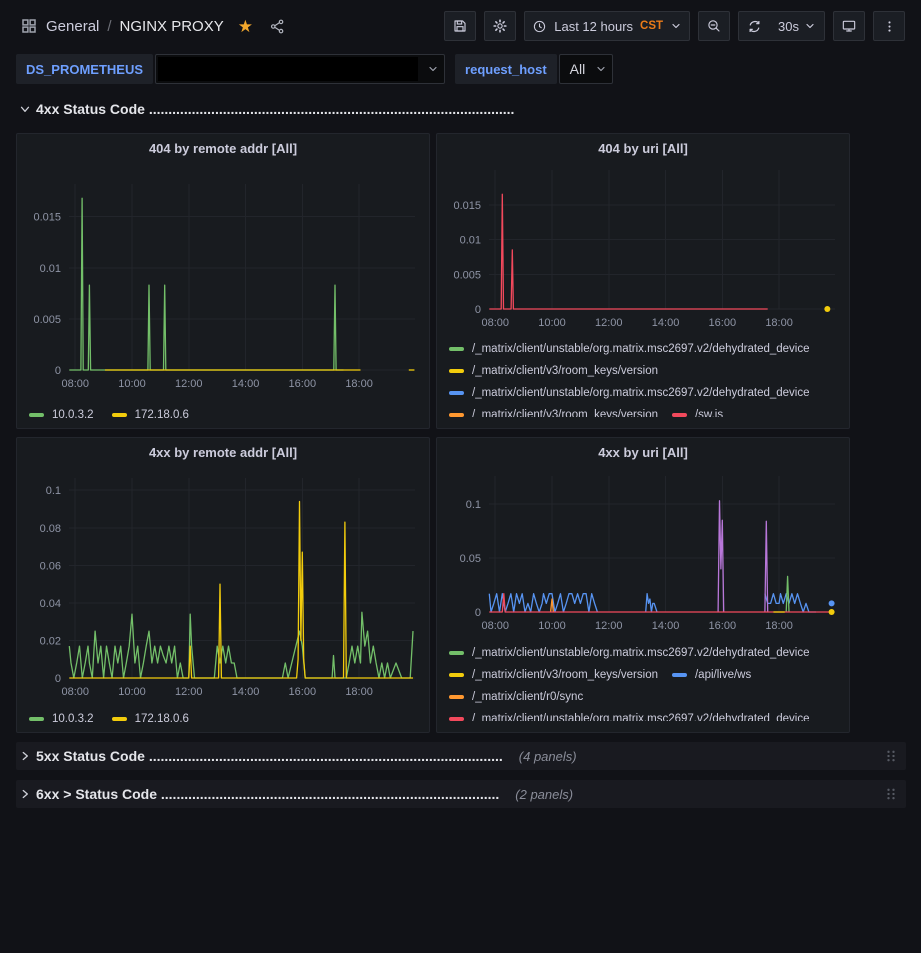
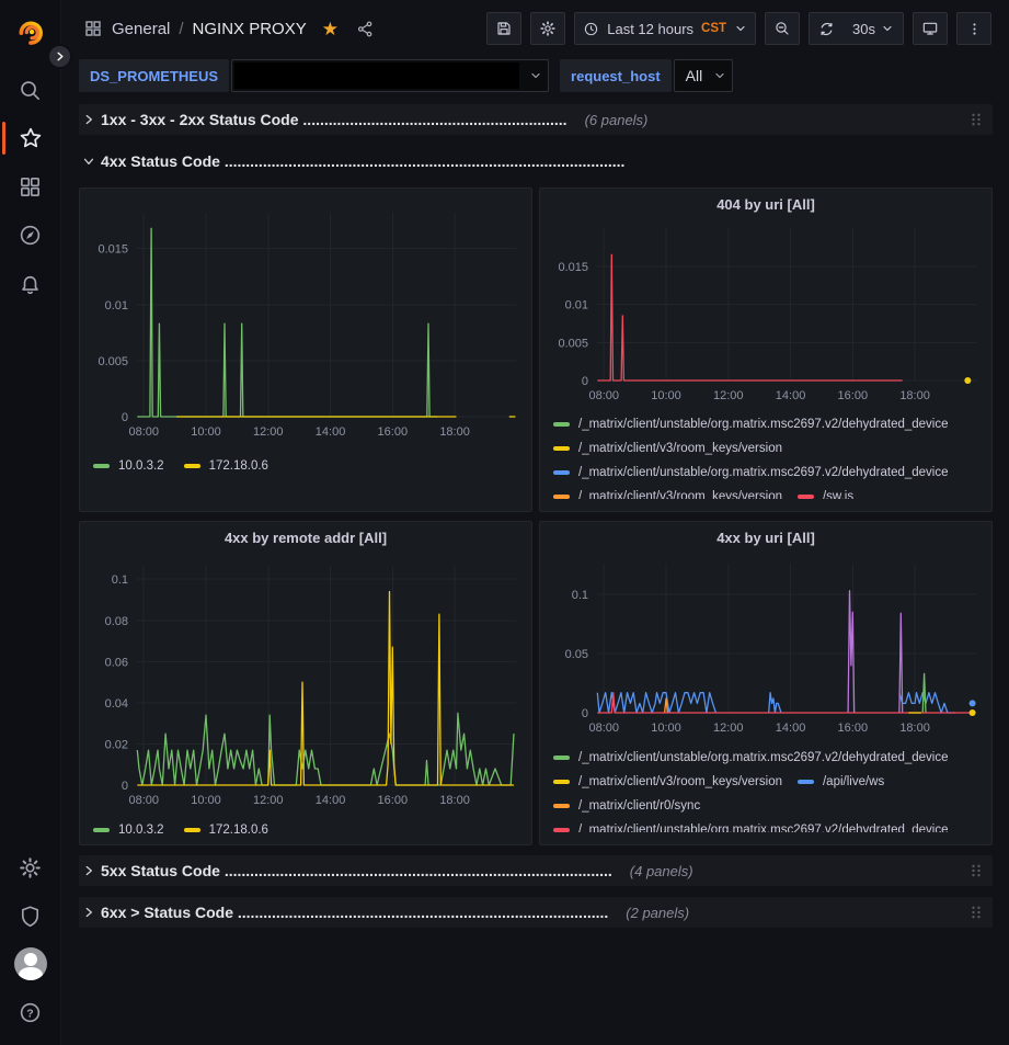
+ ?
  General
  /
  NGINX PROXY
  ★
  Last 12 hours
  CST
  30s
  DS_PROMETHEUS
  request_host
  All
+ 1xx - 3xx - 2xx Status Code ..............................................................
+ (6 panels)
  4xx Status Code ..............................................................................................
- 404 by remote addr [All]
  08:00
  10:00
  12:00
  14:00
  16:00
  18:00
  0
  0.005
  0.01
  0.015
  10.0.3.2
  172.18.0.6
  404 by uri [All]
  08:00
  10:00
  12:00
  14:00
  16:00
  18:00
  0
  0.005
  0.01
  0.015
  /_matrix/client/unstable/org.matrix.msc2697.v2/dehydrated_device
  /_matrix/client/v3/room_keys/version
  /_matrix/client/unstable/org.matrix.msc2697.v2/dehydrated_device
  /_matrix/client/v3/room_keys/version
  /sw.js
  4xx by remote addr [All]
  08:00
  10:00
  12:00
  14:00
  16:00
  18:00
  0
  0.02
  0.04
  0.06
  0.08
  0.1
  10.0.3.2
  172.18.0.6
  4xx by uri [All]
  08:00
  10:00
  12:00
  14:00
  16:00
  18:00
  0
  0.05
  0.1
  /_matrix/client/unstable/org.matrix.msc2697.v2/dehydrated_device
  /_matrix/client/v3/room_keys/version
  /api/live/ws
  /_matrix/client/r0/sync
  /_matrix/client/unstable/org.matrix.msc2697.v2/dehydrated_device
  5xx Status Code ...........................................................................................
  (4 panels)
  6xx > Status Code .......................................................................................
  (2 panels)
